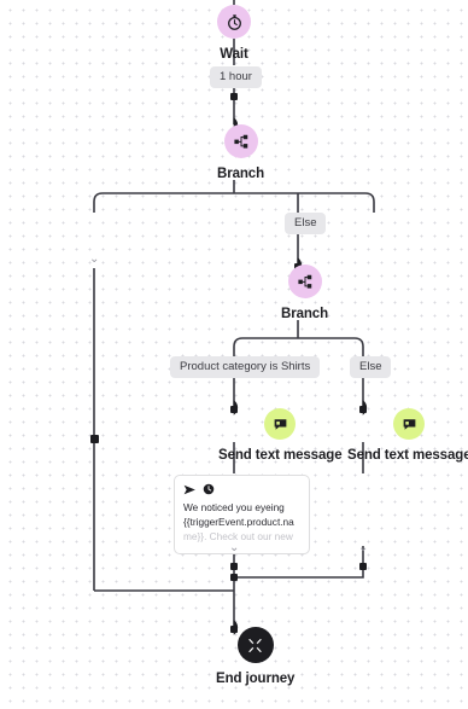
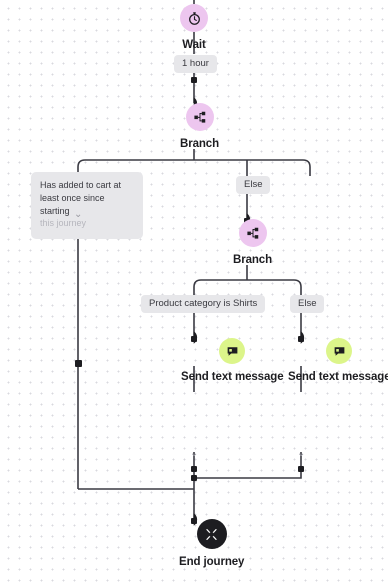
  Wait
  1 hour
  Branch
+ Has added to cart at
+ least once since starting
+ this journey
  ⌄
  Else
  Branch
  Product category is Shirts
  Else
  Send text message
- We noticed you eyeing
- {{triggerEvent.product.na
- me}}. Check out our new
  ⌄
  Send text message
  ⌄
  End journey
